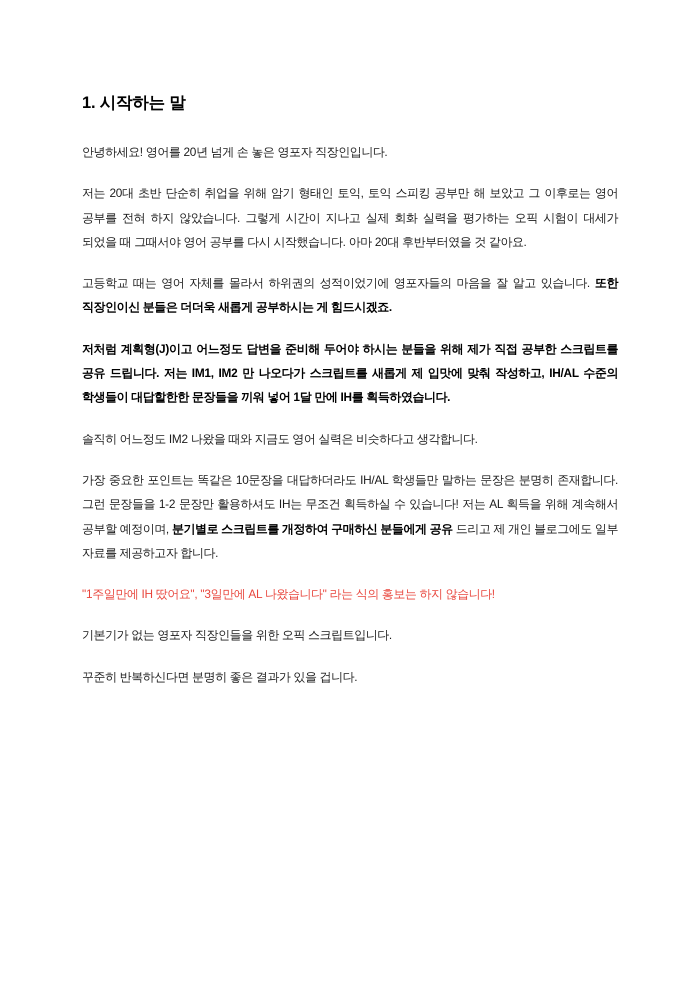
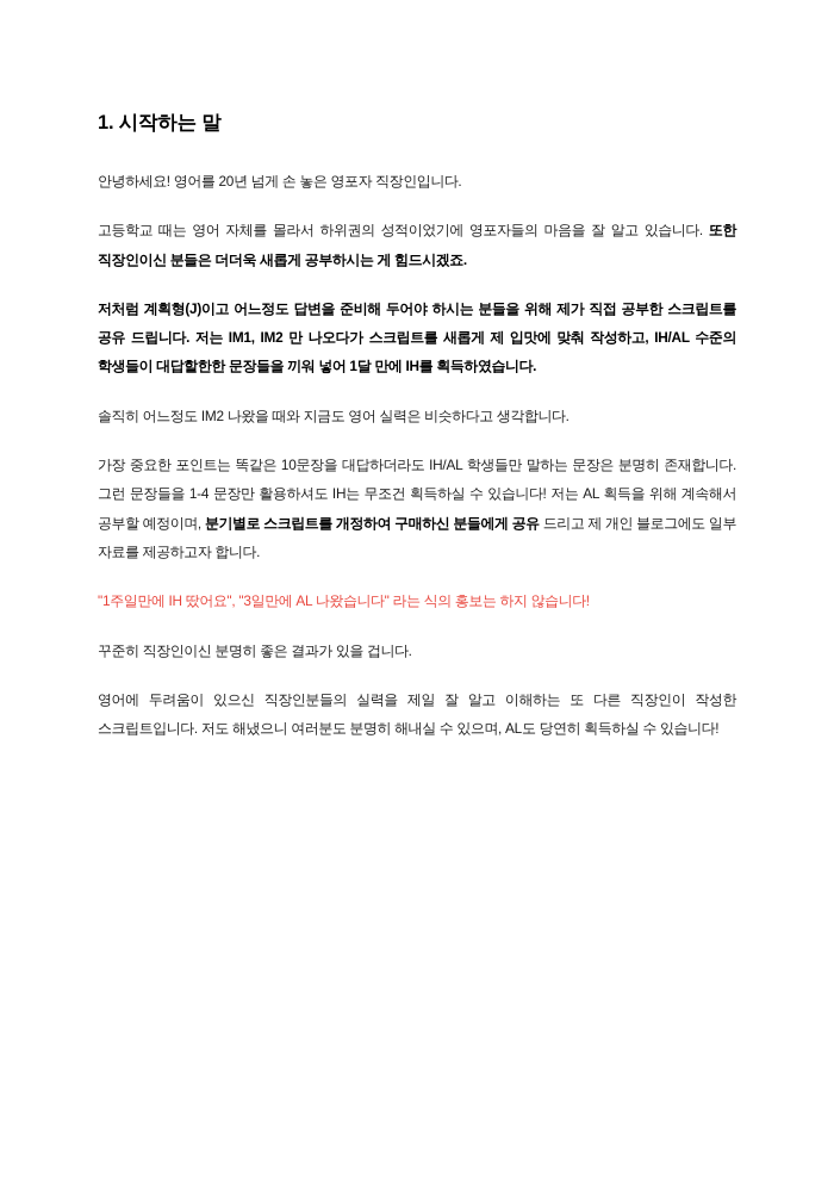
  1. 시작하는 말
  안녕하세요! 영어를 20년 넘게 손 놓은 영포자 직장인입니다.
- 저는 20대 초반 단순히 취업을 위해 암기 형태인 토익, 토익 스피킹 공부만 해 보았고 그 이후로는 영어 공부를 전혀 하지 않았습니다. 그렇게 시간이 지나고 실제 회화 실력을 평가하는 오픽 시험이 대세가 되었을 때 그때서야 영어 공부를 다시 시작했습니다. 아마 20대 후반부터였을 것 같아요.
  고등학교 때는 영어 자체를 몰라서 하위권의 성적이었기에 영포자들의 마음을 잘 알고 있습니다. 또한 직장인이신 분들은 더더욱 새롭게 공부하시는 게 힘드시겠죠.
  저처럼 계획형(J)이고 어느정도 답변을 준비해 두어야 하시는 분들을 위해 제가 직접 공부한 스크립트를 공유 드립니다. 저는 IM1, IM2 만 나오다가 스크립트를 새롭게 제 입맛에 맞춰 작성하고, IH/AL 수준의 학생들이 대답할한한 문장들을 끼워 넣어 1달 만에 IH를 획득하였습니다.
  솔직히 어느정도 IM2 나왔을 때와 지금도 영어 실력은 비슷하다고 생각합니다.
- 가장 중요한 포인트는 똑같은 10문장을 대답하더라도 IH/AL 학생들만 말하는 문장은 분명히 존재합니다. 그런 문장들을 1-2 문장만 활용하셔도 IH는 무조건 획득하실 수 있습니다! 저는 AL 획득을 위해 계속해서 공부할 예정이며, 분기별로 스크립트를 개정하여 구매하신 분들에게 공유 드리고 제 개인 블로그에도 일부 자료를 제공하고자 합니다.
+ 가장 중요한 포인트는 똑같은 10문장을 대답하더라도 IH/AL 학생들만 말하는 문장은 분명히 존재합니다. 그런 문장들을 1-4 문장만 활용하셔도 IH는 무조건 획득하실 수 있습니다! 저는 AL 획득을 위해 계속해서 공부할 예정이며, 분기별로 스크립트를 개정하여 구매하신 분들에게 공유 드리고 제 개인 블로그에도 일부 자료를 제공하고자 합니다.
  "1주일만에 IH 땄어요", "3일만에 AL 나왔습니다" 라는 식의 홍보는 하지 않습니다!
- 기본기가 없는 영포자 직장인들을 위한 오픽 스크립트입니다.
- 꾸준히 반복하신다면 분명히 좋은 결과가 있을 겁니다.
+ 꾸준히 직장인이신 분명히 좋은 결과가 있을 겁니다.
+ 영어에 두려움이 있으신 직장인분들의 실력을 제일 잘 알고 이해하는 또 다른 직장인이 작성한 스크립트입니다. 저도 해냈으니 여러분도 분명히 해내실 수 있으며, AL도 당연히 획득하실 수 있습니다!
